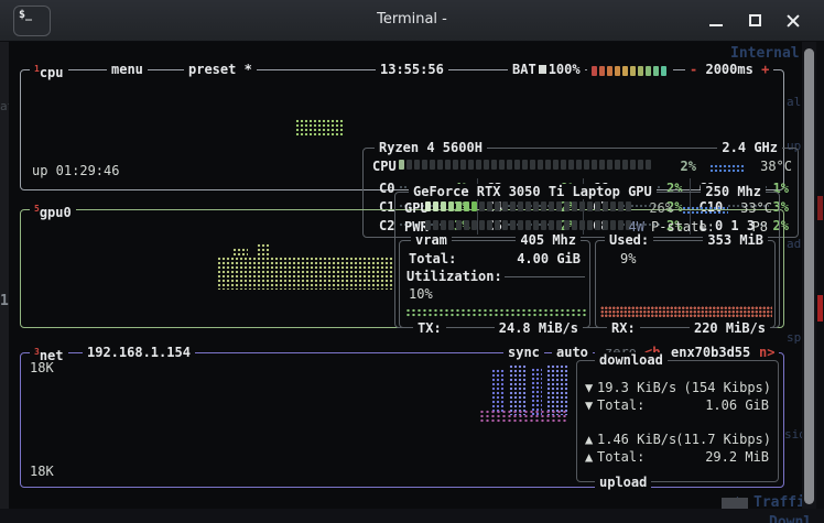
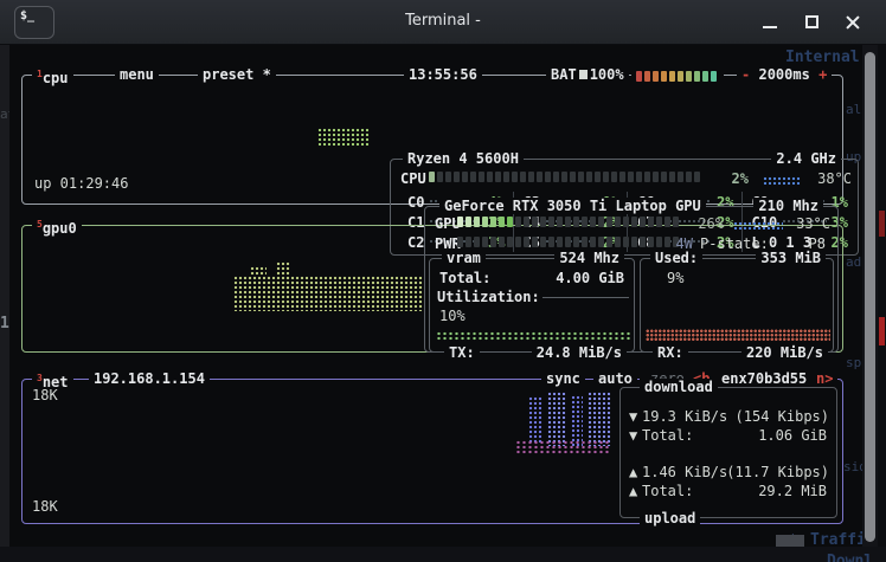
  Internal
  Traff
  al
  up
  ad
  sp
  $_
  Terminal -
  1cpu
  menu
  preset *
  13:55:56
  BAT 100%
  - 2000ms +
  up 01:29:46
  Ryzen 4 5600H
  2.4 GHz
  CPU
  2%
  38°C
  C0
  2%
  1%
  C1
  2%
  3%
  C2
  2%
  L 0 1 3
  2%
  5gpu0
  GeForce RTX 3050 Ti Laptop GPU
- 250 Mhz
+ 210 Mhz
  26%
  33°C
  4W
  P-state:
  P8
  vram
- 405 Mhz
+ 524 Mhz
  Total:
  4.00 GiB
  Utilization:
  10%
  TX:
  24.8 MiB/s
  Used:
  353 MiB
  9%
  RX:
  220 MiB/s
  3net
  192.168.1.154
  sync
  auto
  enx70b3d55
  n>
  18K
  18K
  download
  ▼
  19.3 KiB/s
  (154 Kibps)
  ▼
  Total:
  1.06 GiB
  ▲
  1.46 KiB/s
  (11.7 Kibps)
  ▲
  Total:
  29.2 MiB
  upload
